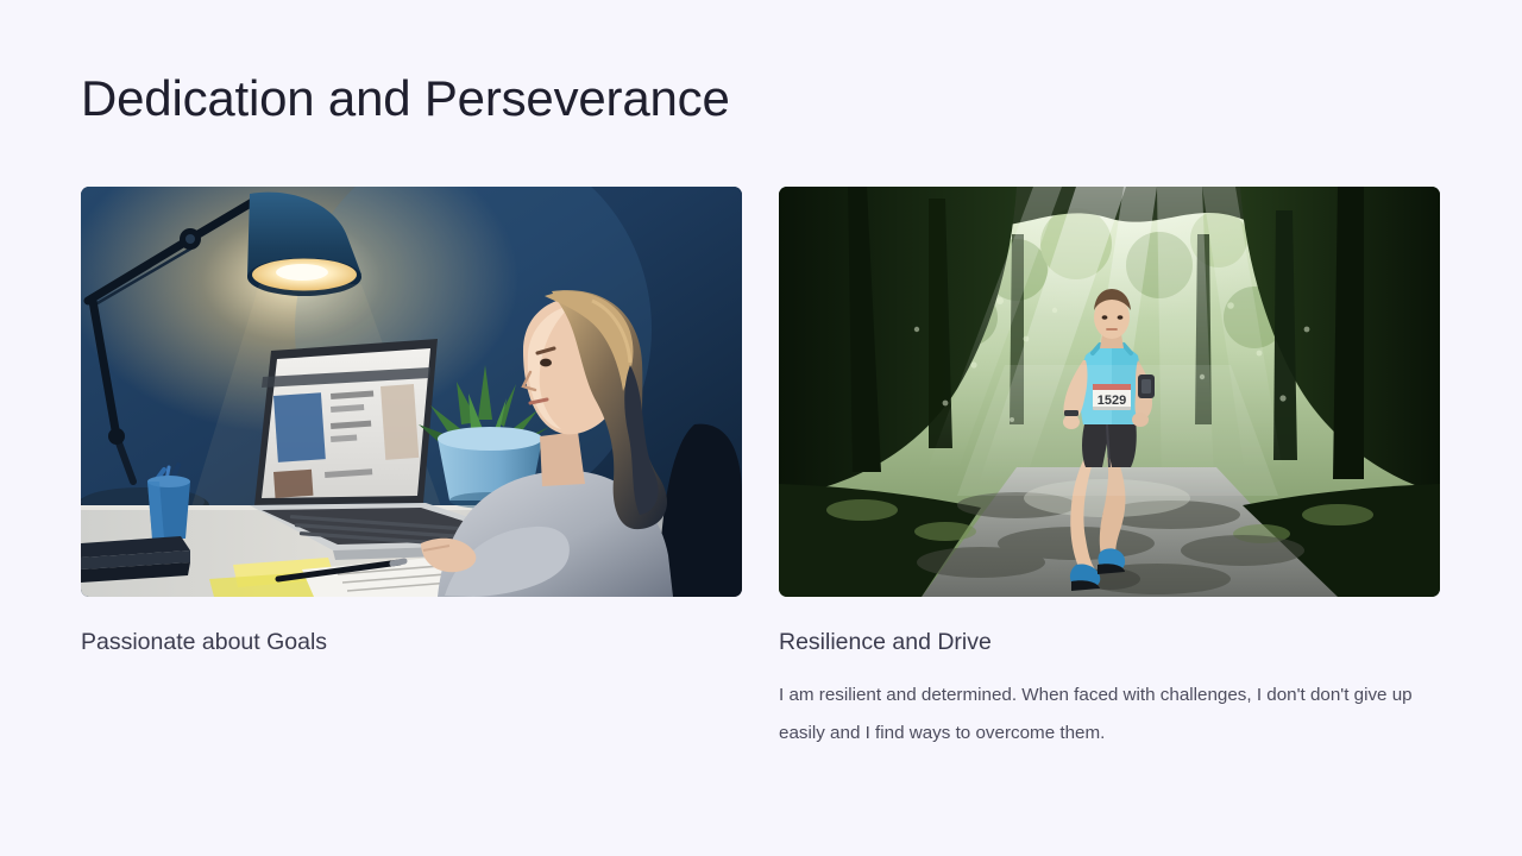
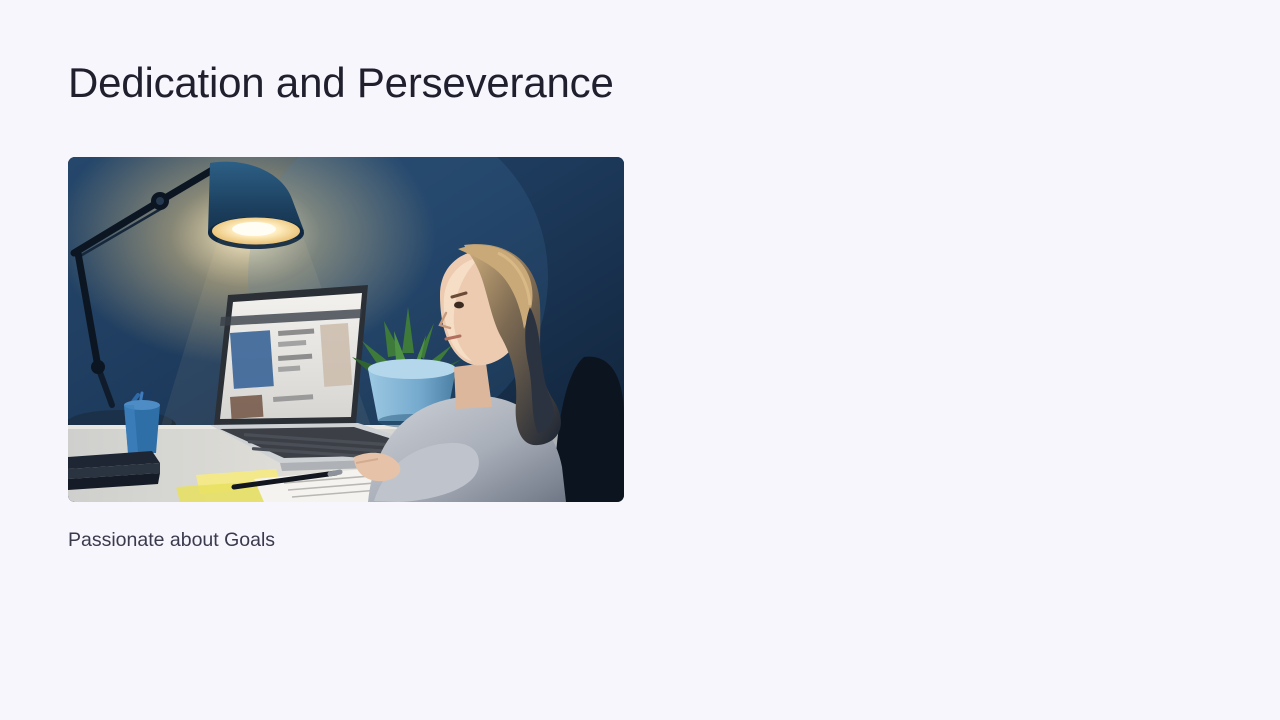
  Dedication and Perseverance
  Passionate about Goals
- 1529
- Resilience and Drive
- I am resilient and determined. When faced with challenges, I don't don't give up easily and I find ways to overcome them.
